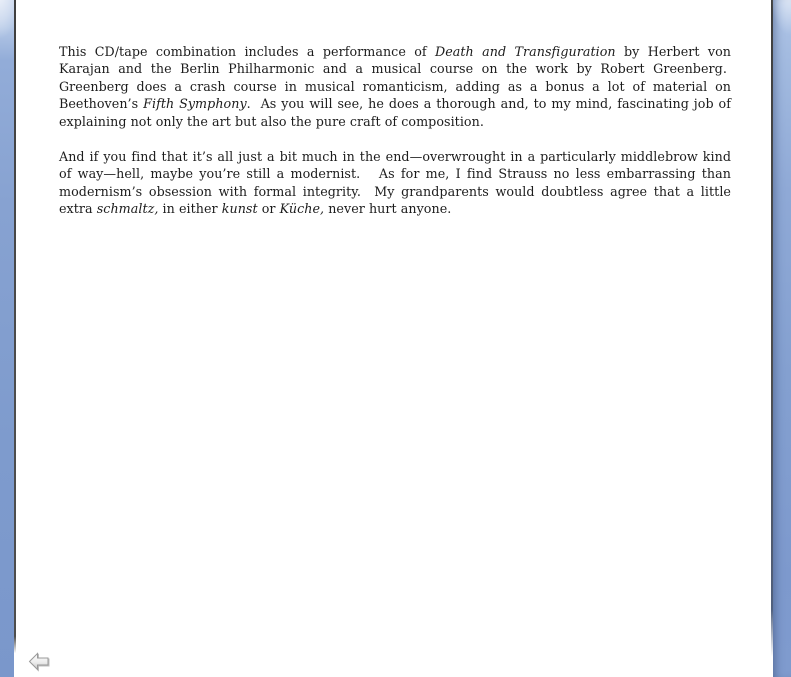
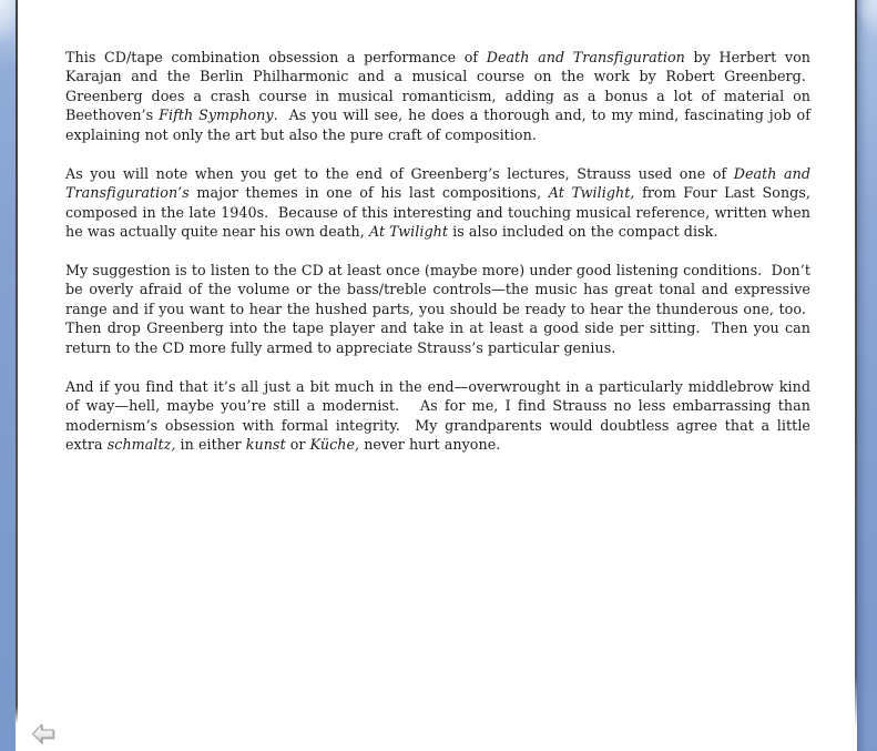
- This CD/tape combination includes a performance of Death and Transfiguration by Herbert von Karajan and the Berlin Philharmonic and a musical course on the work by Robert Greenberg. Greenberg does a crash course in musical romanticism, adding as a bonus a lot of material on Beethoven’s Fifth Symphony. As you will see, he does a thorough and, to my mind, fascinating job of explaining not only the art but also the pure craft of composition.
+ This CD/tape combination obsession a performance of Death and Transfiguration by Herbert von Karajan and the Berlin Philharmonic and a musical course on the work by Robert Greenberg. Greenberg does a crash course in musical romanticism, adding as a bonus a lot of material on Beethoven’s Fifth Symphony. As you will see, he does a thorough and, to my mind, fascinating job of explaining not only the art but also the pure craft of composition.
+ As you will note when you get to the end of Greenberg’s lectures, Strauss used one of Death and Transfiguration’s major themes in one of his last compositions, At Twilight, from Four Last Songs, composed in the late 1940s. Because of this interesting and touching musical reference, written when he was actually quite near his own death, At Twilight is also included on the compact disk.
+ My suggestion is to listen to the CD at least once (maybe more) under good listening conditions. Don’t be overly afraid of the volume or the bass/treble controls—the music has great tonal and expressive range and if you want to hear the hushed parts, you should be ready to hear the thunderous one, too. Then drop Greenberg into the tape player and take in at least a good side per sitting. Then you can return to the CD more fully armed to appreciate Strauss’s particular genius.
  And if you find that it’s all just a bit much in the end—overwrought in a particularly middlebrow kind of way—hell, maybe you’re still a modernist. As for me, I find Strauss no less embarrassing than modernism’s obsession with formal integrity. My grandparents would doubtless agree that a little extra schmaltz, in either kunst or Küche, never hurt anyone.
